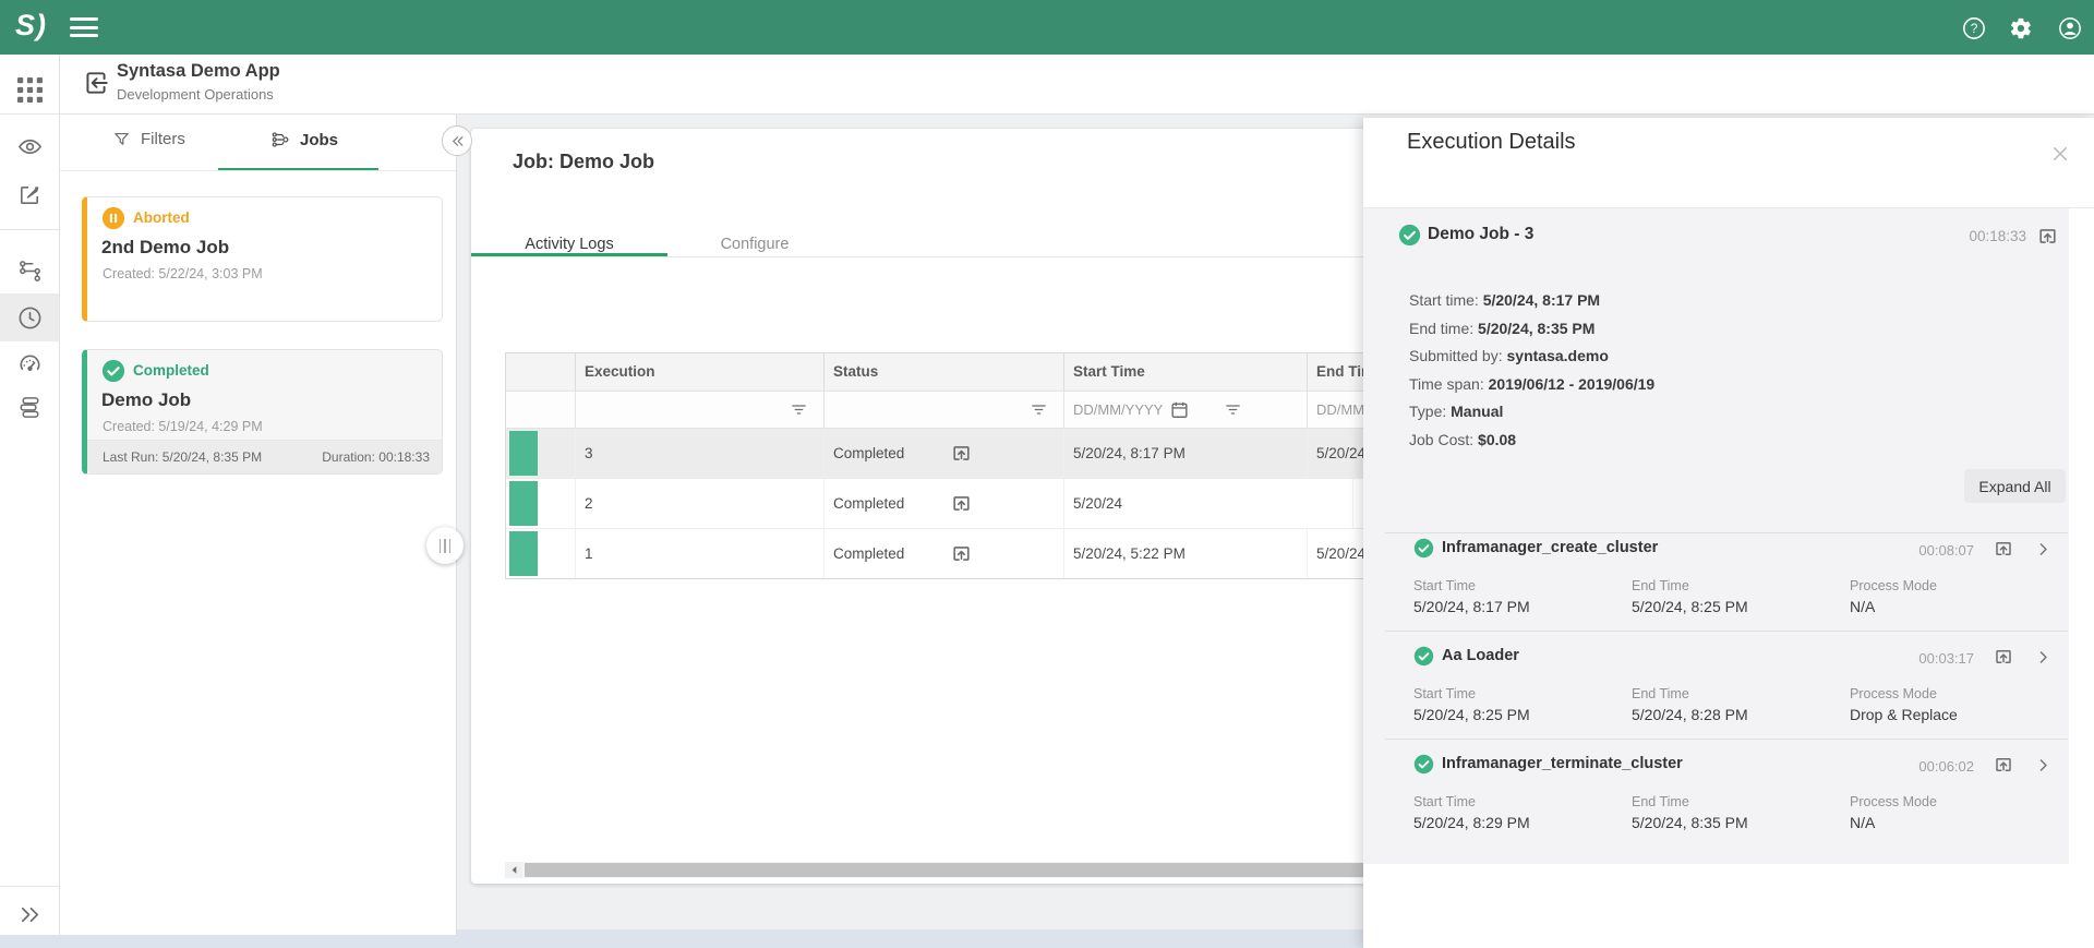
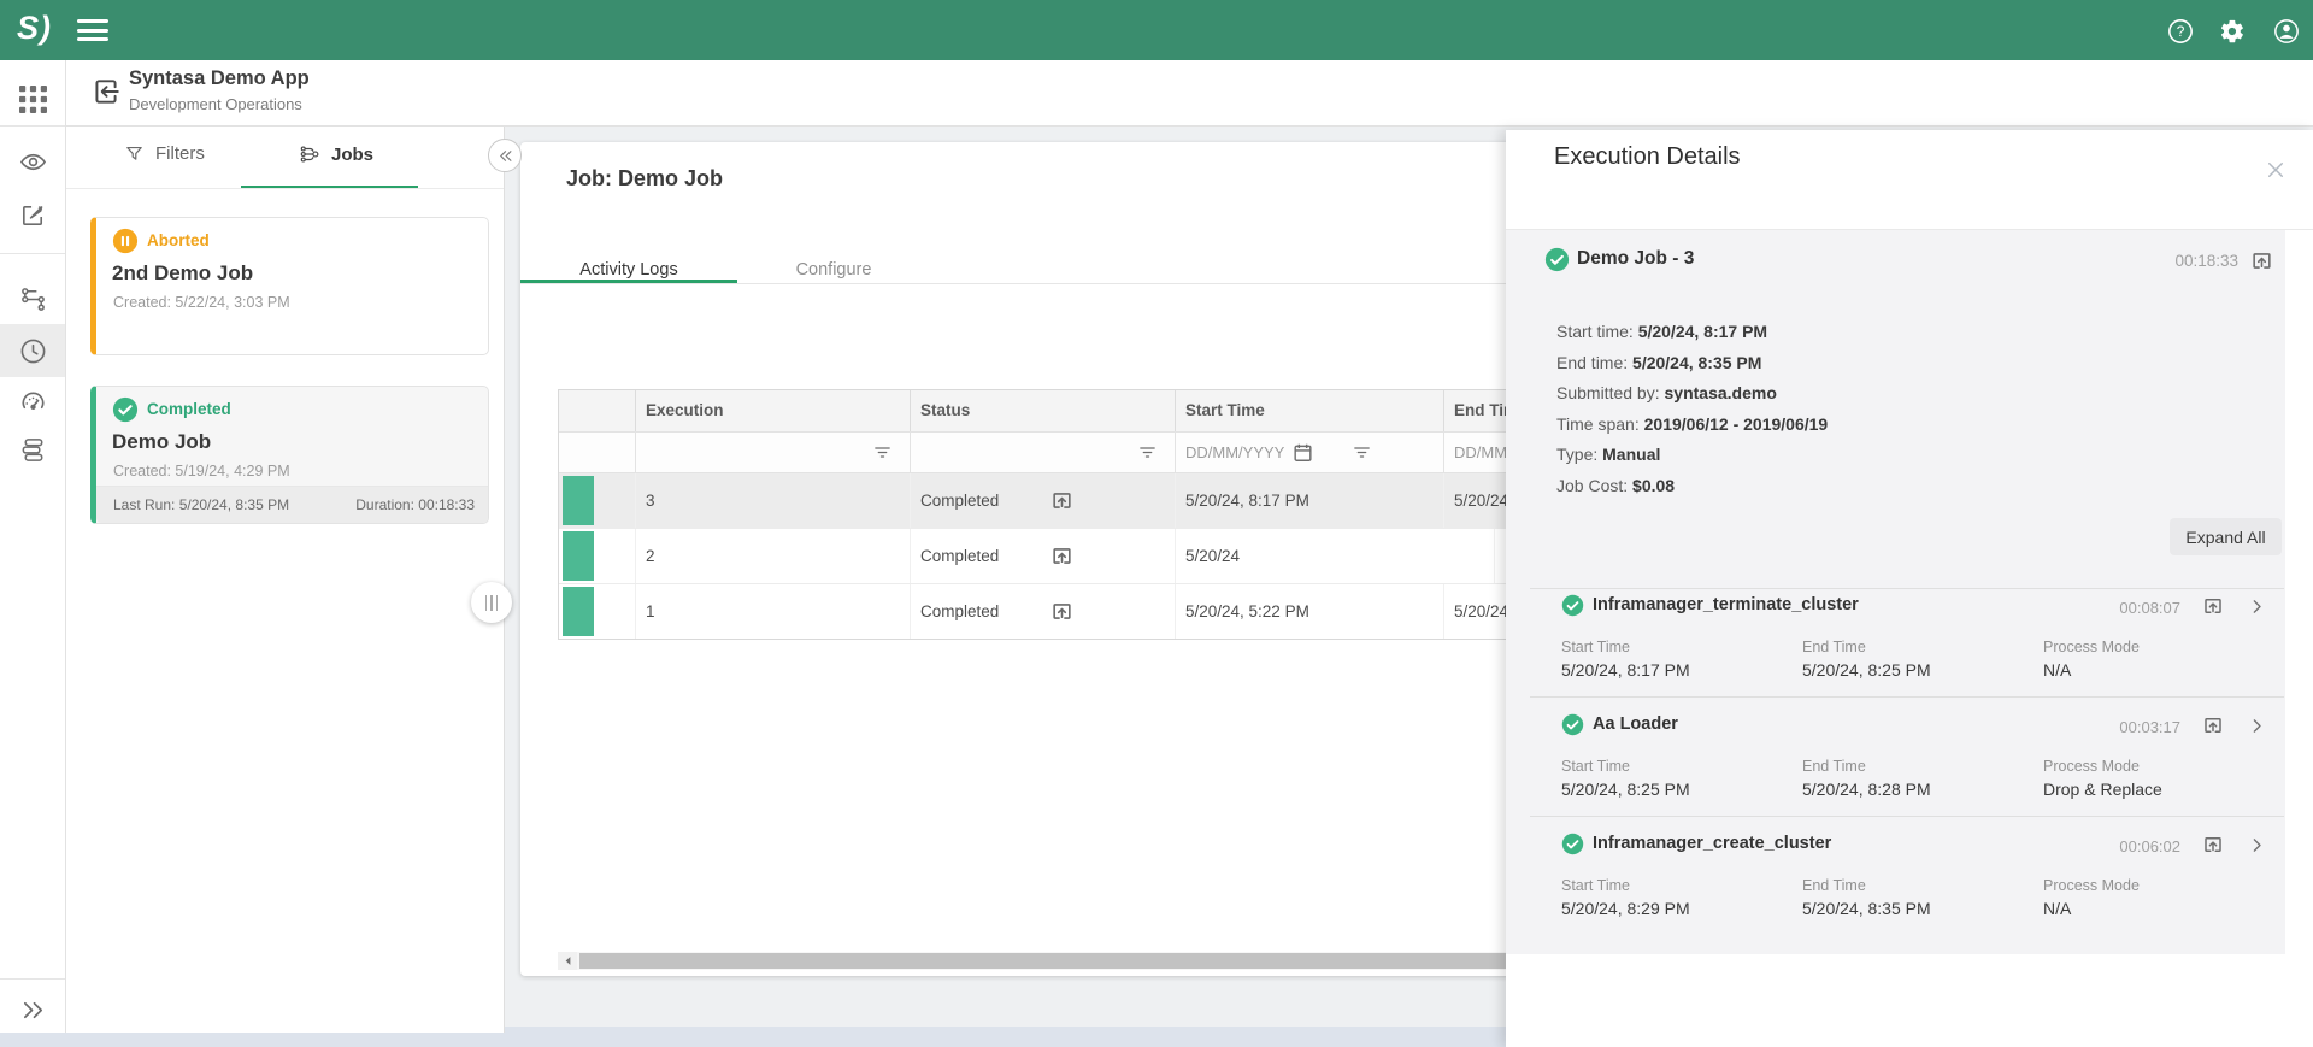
  S)
  ?
  Syntasa Demo App
  Development Operations
  Filters
  Jobs
  Aborted
  2nd Demo Job
  Created: 5/22/24, 3:03 PM
  Completed
  Demo Job
  Created: 5/19/24, 4:29 PM
  Last Run: 5/20/24, 8:35 PM
  Duration: 00:18:33
  Job: Demo Job
  Activity Logs
  Configure
  Execution
  Status
  Start Time
  End Ti
  DD/MM/YYYY
  3
  Completed
  5/20/24, 8:17 PM
  5/20/24
  2
  Completed
  5/20/24
  1
  Completed
  5/20/24, 5:22 PM
  5/20/24
  Execution Details
  Demo Job - 3
  00:18:33
  Start time: 5/20/24, 8:17 PM
  End time: 5/20/24, 8:35 PM
  Submitted by: syntasa.demo
  Time span: 2019/06/12 - 2019/06/19
  Type: Manual
  Job Cost: $0.08
  Expand All
- Inframanager_create_cluster
+ Inframanager_terminate_cluster
  00:08:07
  Start Time
  End Time
  Process Mode
  5/20/24, 8:17 PM
  5/20/24, 8:25 PM
  N/A
  Aa Loader
  00:03:17
  Start Time
  End Time
  Process Mode
  5/20/24, 8:25 PM
  5/20/24, 8:28 PM
  Drop & Replace
- Inframanager_terminate_cluster
+ Inframanager_create_cluster
  00:06:02
  Start Time
  End Time
  Process Mode
  5/20/24, 8:29 PM
  5/20/24, 8:35 PM
  N/A
